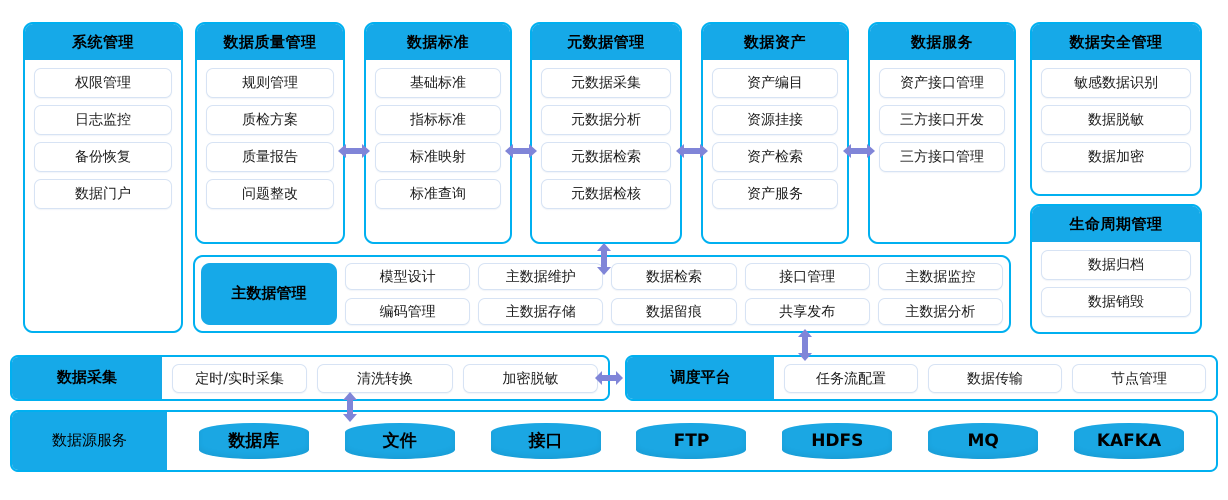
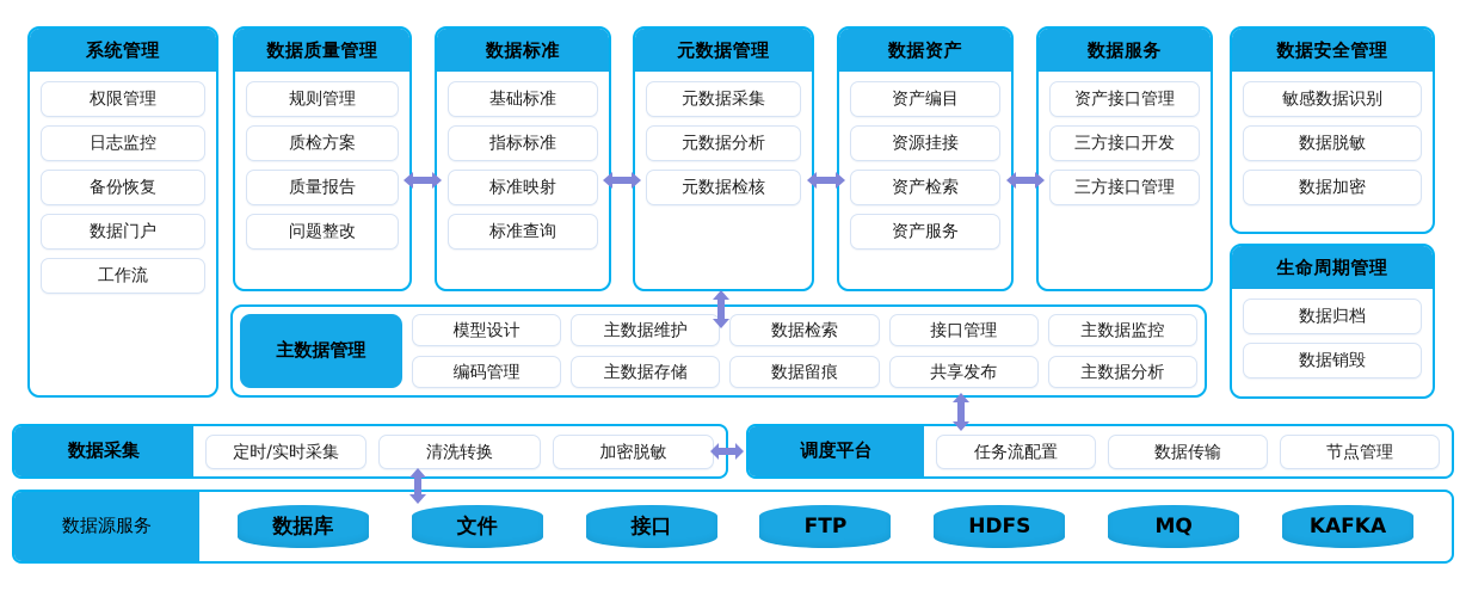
  系统管理
  权限管理
  日志监控
  备份恢复
  数据门户
+ 工作流
  数据质量管理
  规则管理
  质检方案
  质量报告
  问题整改
  数据标准
  基础标准
  指标标准
  标准映射
  标准查询
  元数据管理
  元数据采集
  元数据分析
- 元数据检索
  元数据检核
  数据资产
  资产编目
  资源挂接
  资产检索
  资产服务
  数据服务
  资产接口管理
  三方接口开发
  三方接口管理
  数据安全管理
  敏感数据识别
  数据脱敏
  数据加密
  生命周期管理
  数据归档
  数据销毁
  主数据管理
  模型设计
  主数据维护
  数据检索
  接口管理
  主数据监控
  编码管理
  主数据存储
  数据留痕
  共享发布
  主数据分析
  数据采集
  定时/实时采集
  清洗转换
  加密脱敏
  调度平台
  任务流配置
  数据传输
  节点管理
  数据源服务
  数据库
  文件
  接口
  FTP
  HDFS
  MQ
  KAFKA
